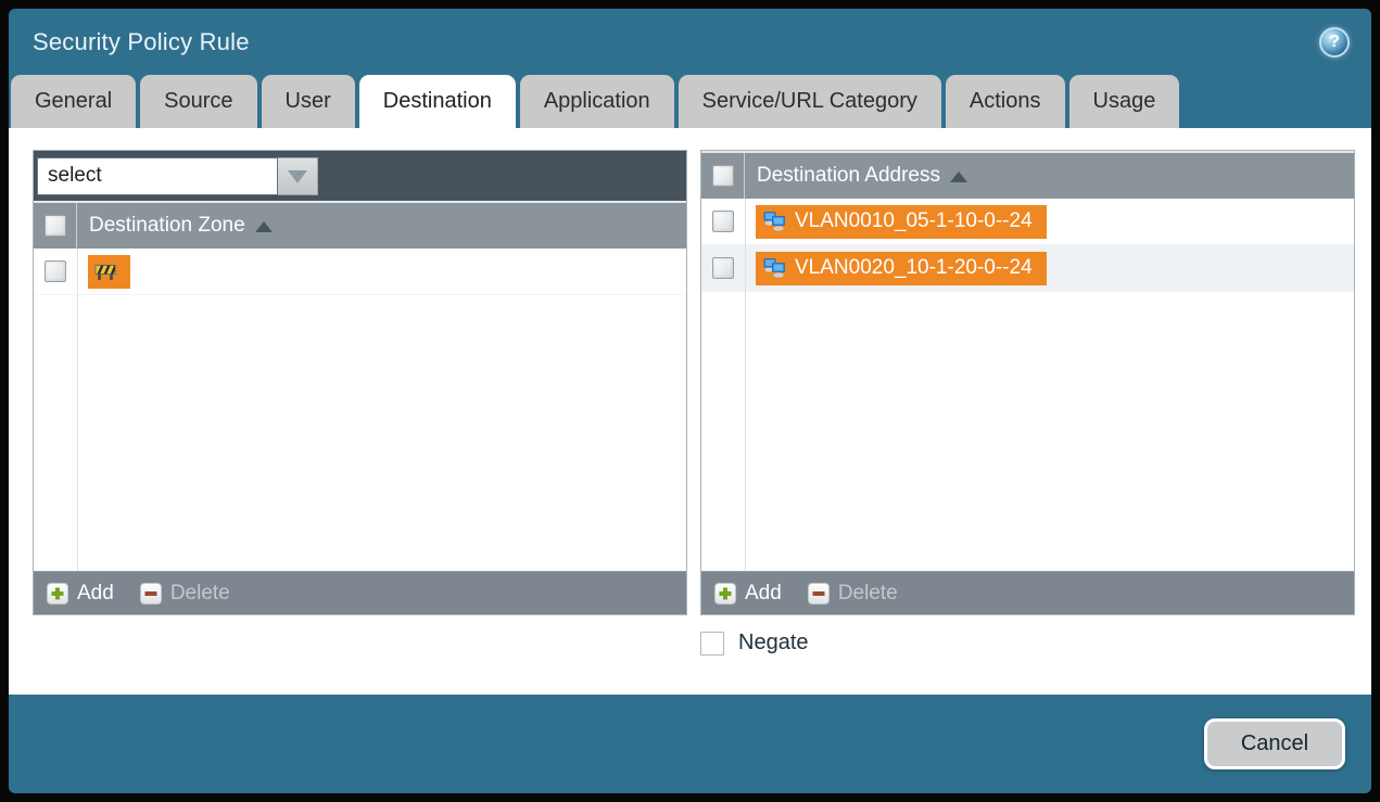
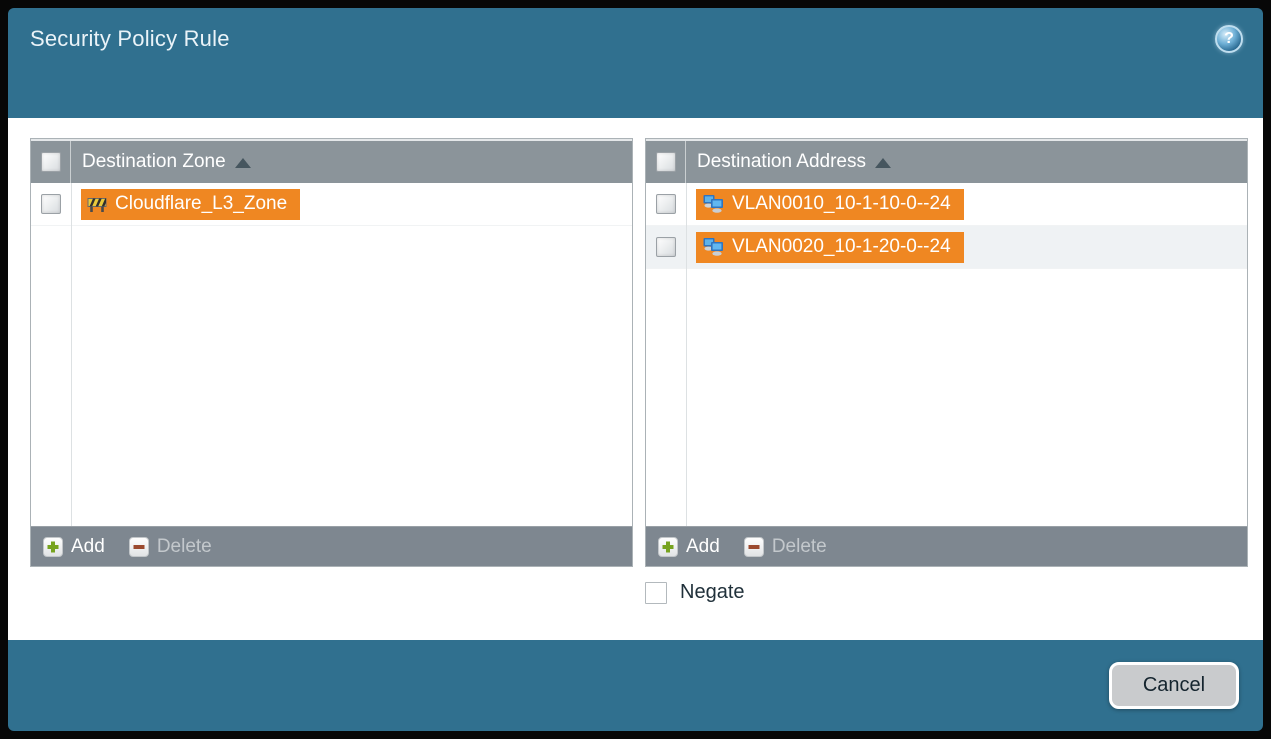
  Security Policy Rule
  ?
- General
- Source
- User
- Destination
- Application
- Service/URL Category
- Actions
- Usage
- select
  Destination Zone
+ Cloudflare_L3_Zone
  Add
  Delete
  Destination Address
- VLAN0010_05-1-10-0--24
+ VLAN0010_10-1-10-0--24
  VLAN0020_10-1-20-0--24
  Add
  Delete
  Negate
  Cancel
